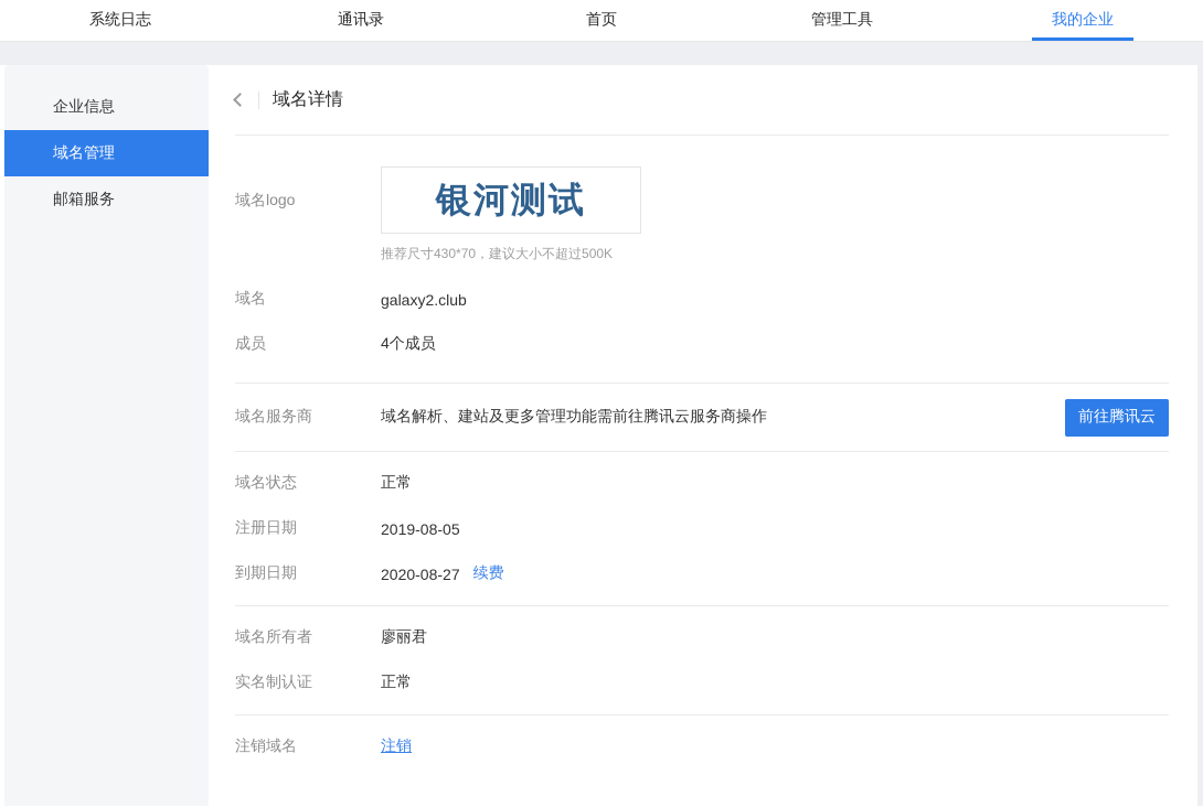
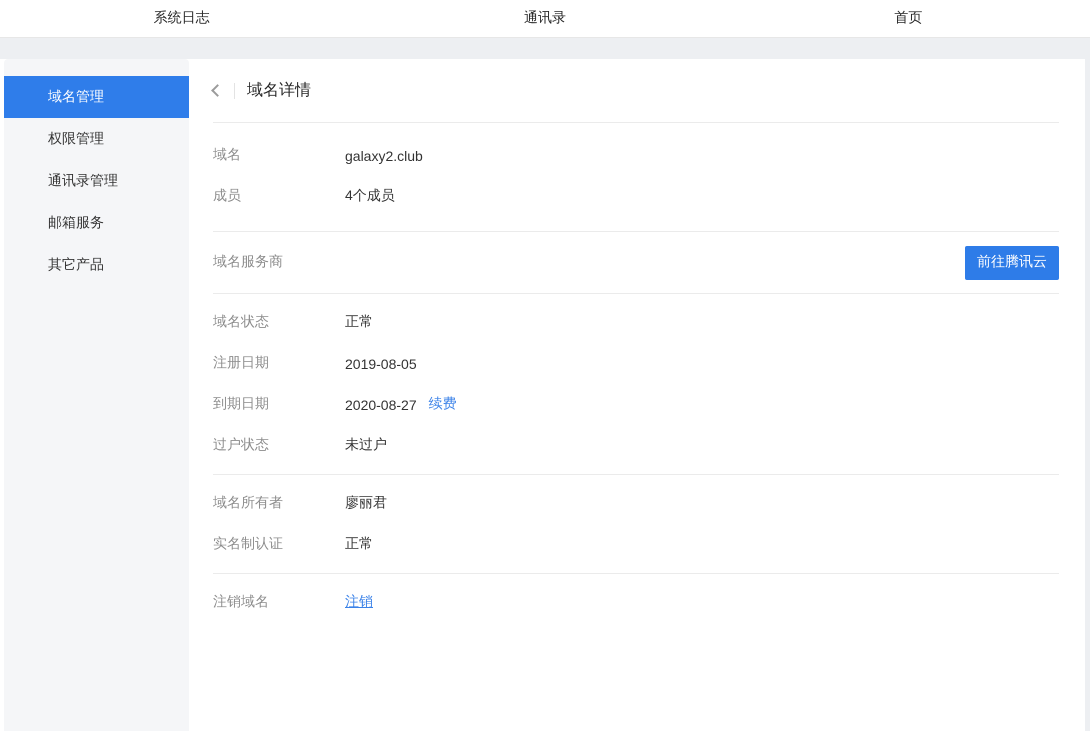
  系统日志
  通讯录
  首页
- 管理工具
- 我的企业
- 企业信息
  域名管理
+ 权限管理
+ 通讯录管理
  邮箱服务
+ 其它产品
  域名详情
- 域名logo
- 银河测试
- 推荐尺寸430*70，建议大小不超过500K
  域名
  galaxy2.club
  成员
  4个成员
  域名服务商
- 域名解析、建站及更多管理功能需前往腾讯云服务商操作
  前往腾讯云
  域名状态
  正常
  注册日期
  2019-08-05
  到期日期
  2020-08-27
  续费
+ 过户状态
+ 未过户
  域名所有者
  廖丽君
  实名制认证
  正常
  注销域名
  注销
